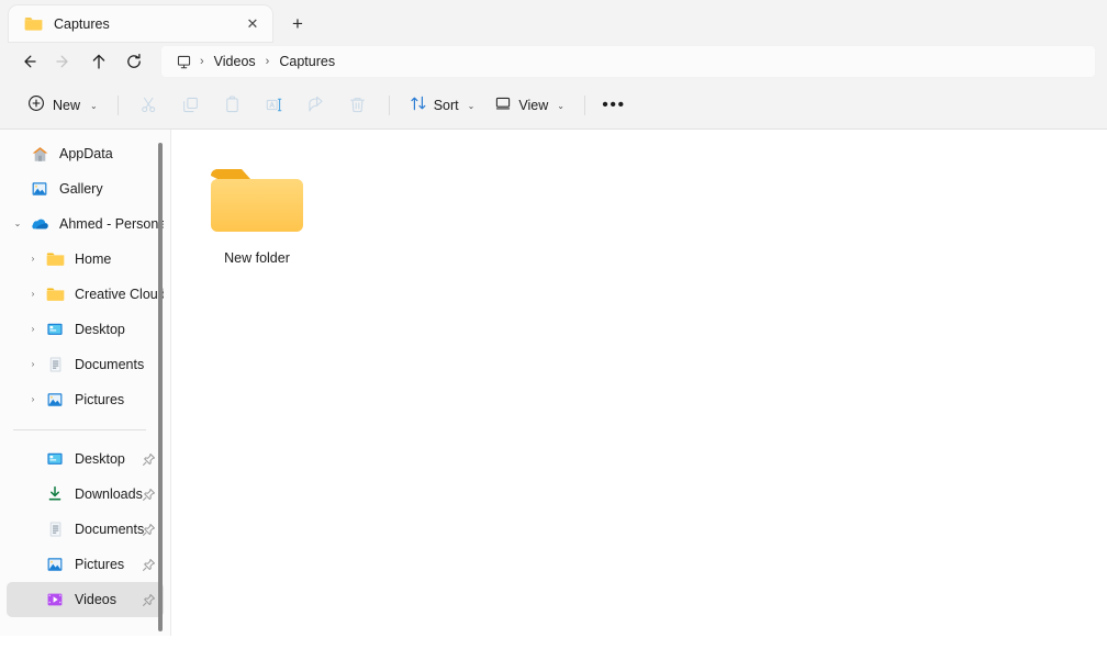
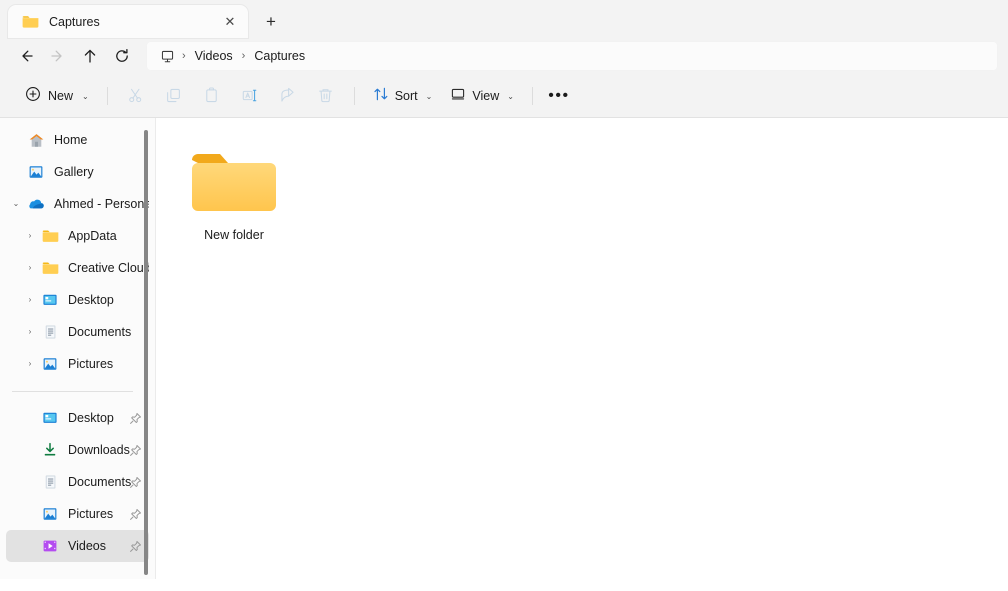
  Captures
  ✕
  +
  ›
  Videos
  ›
  Captures
  New
  ⌄
  Sort
  ⌄
  View
  ⌄
  •••
- AppData
+ Home
  Gallery
  ⌄
  Ahmed - Person
  ›
- Home
+ AppData
  ›
  ›
  Desktop
  ›
  Documents
  ›
  Pictures
  Desktop
  Downloads
  Documents
  Pictures
  Videos
  New folder
